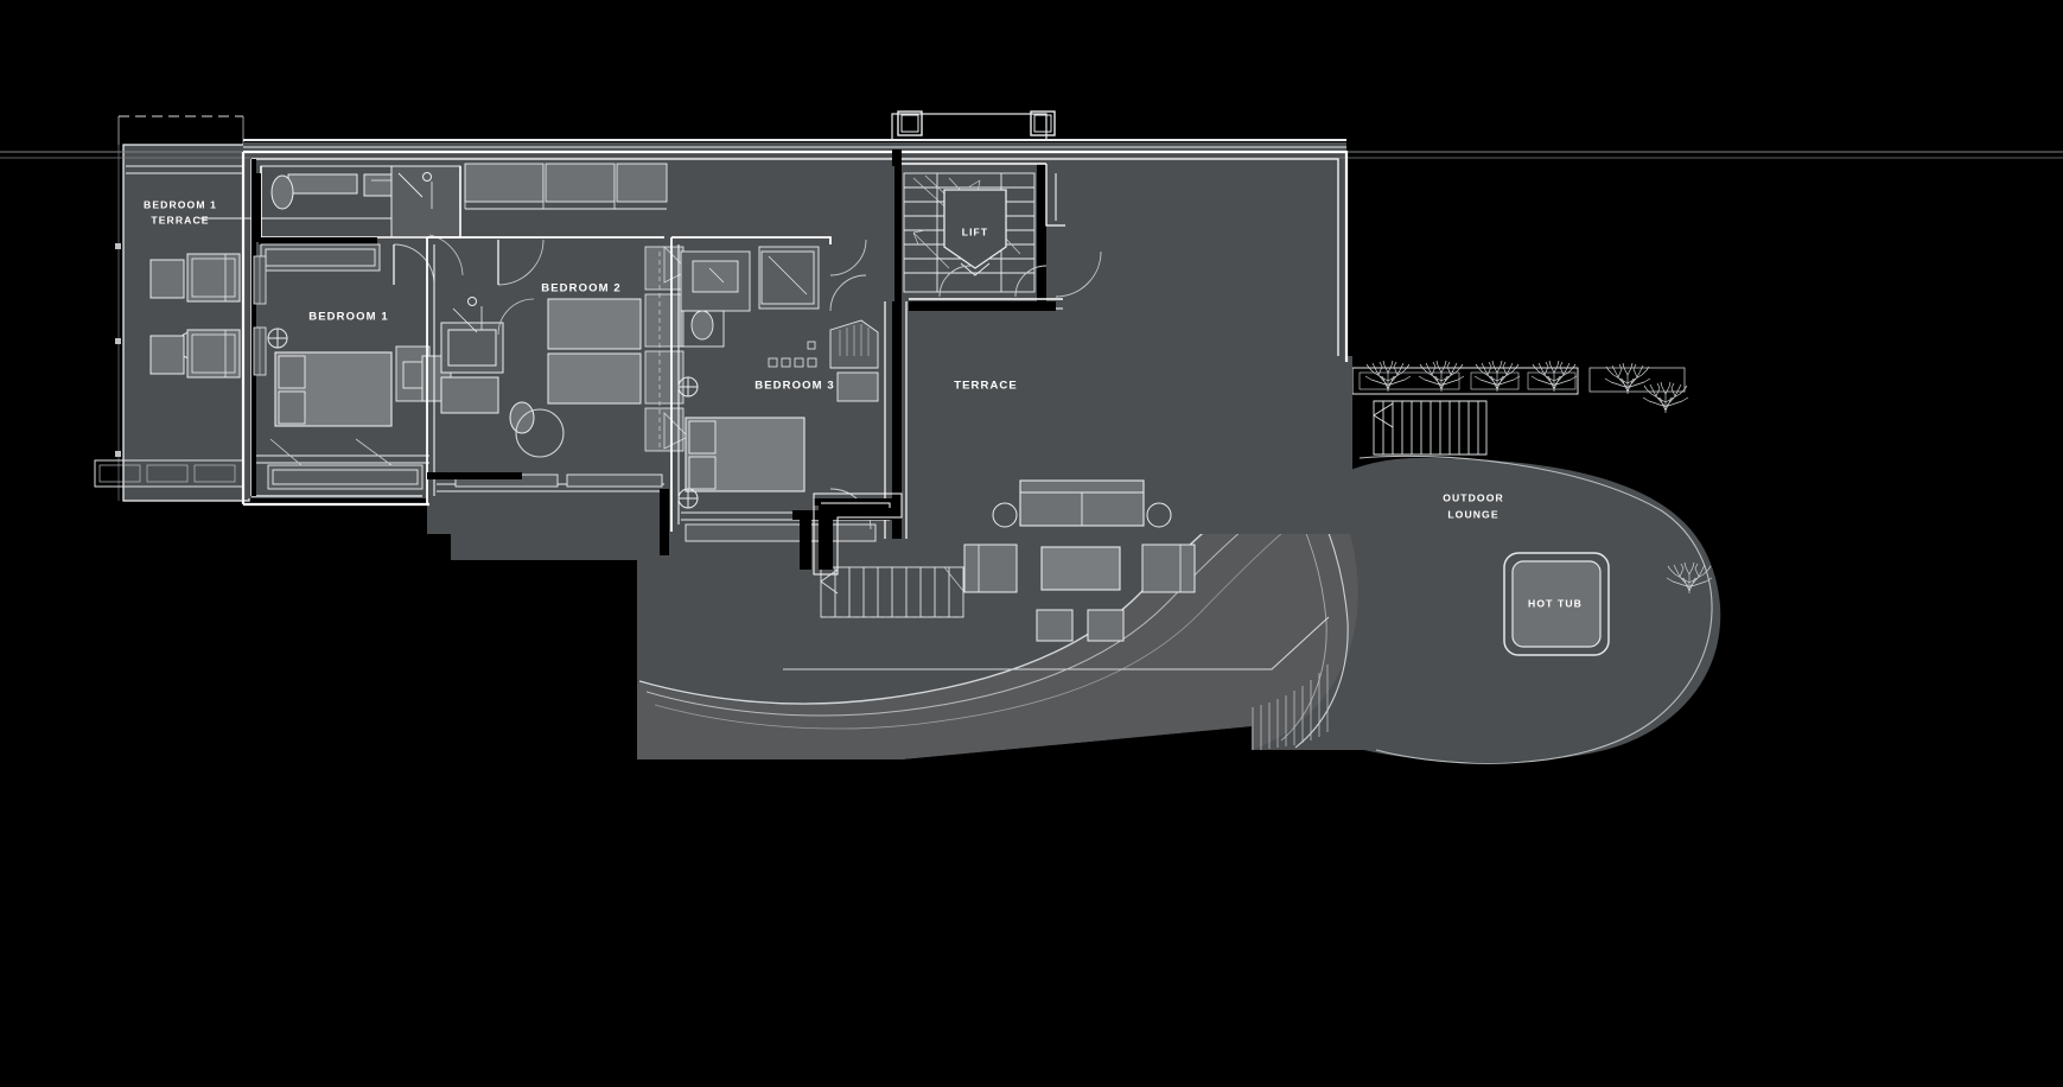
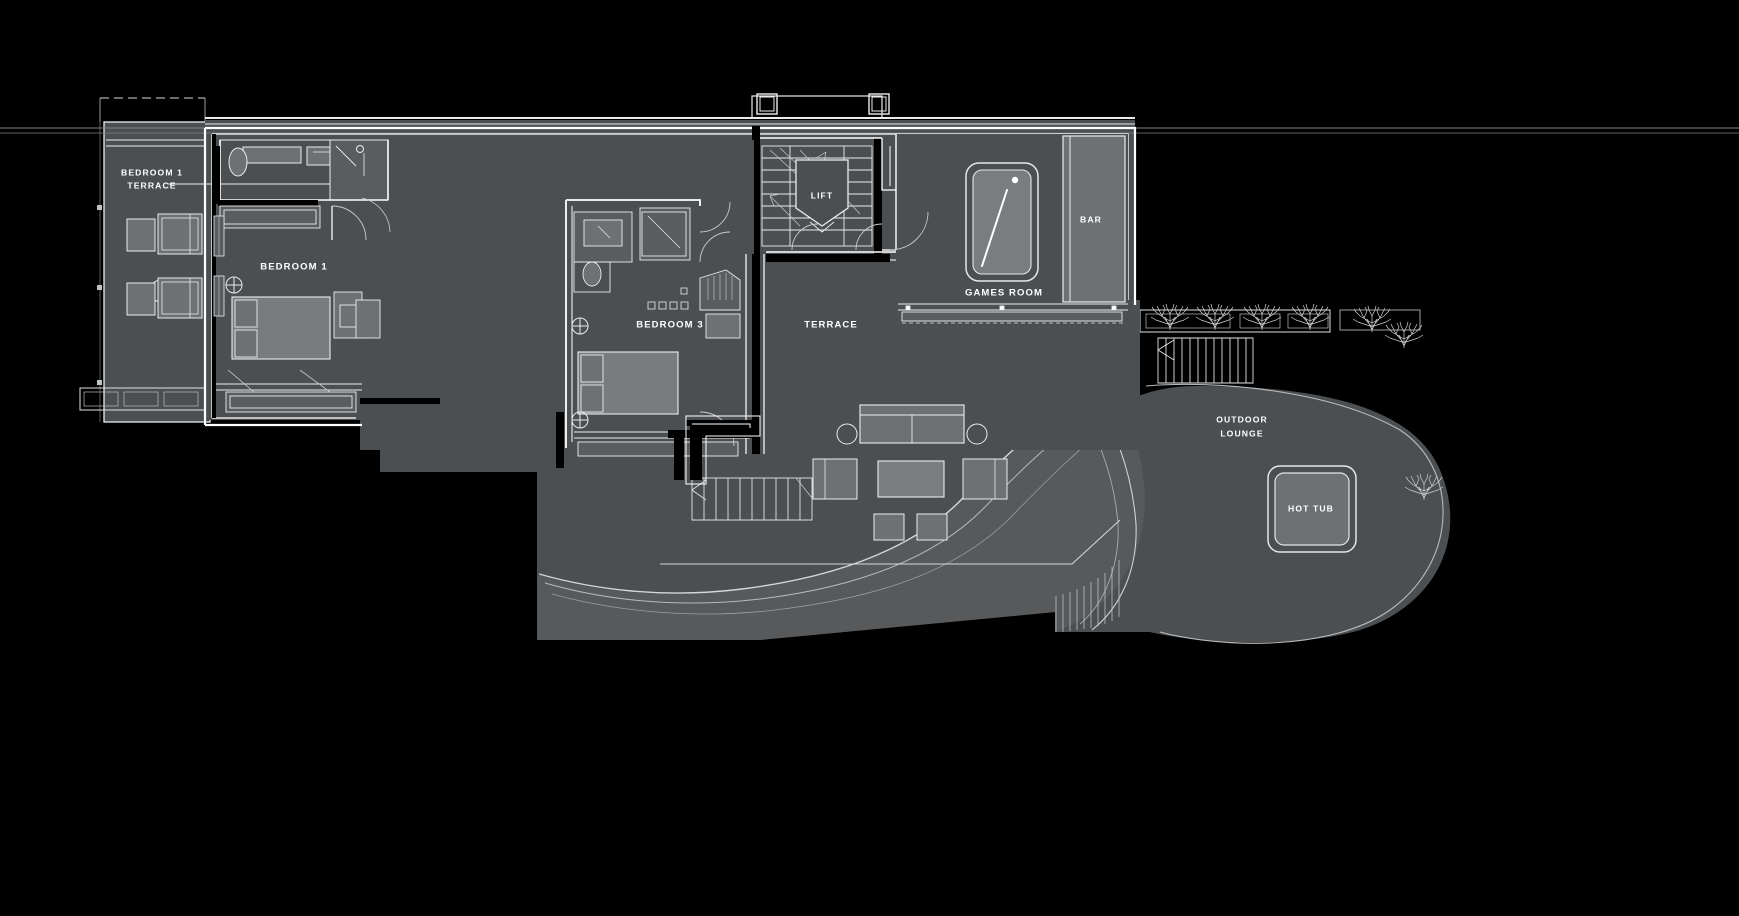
  BEDROOM 1
- BEDROOM 2
  BEDROOM 3
  LIFT
+ GAMES ROOM
+ BAR
  TERRACE
  BEDROOM 1
  TERRACE
  OUTDOOR
  LOUNGE
  HOT TUB
